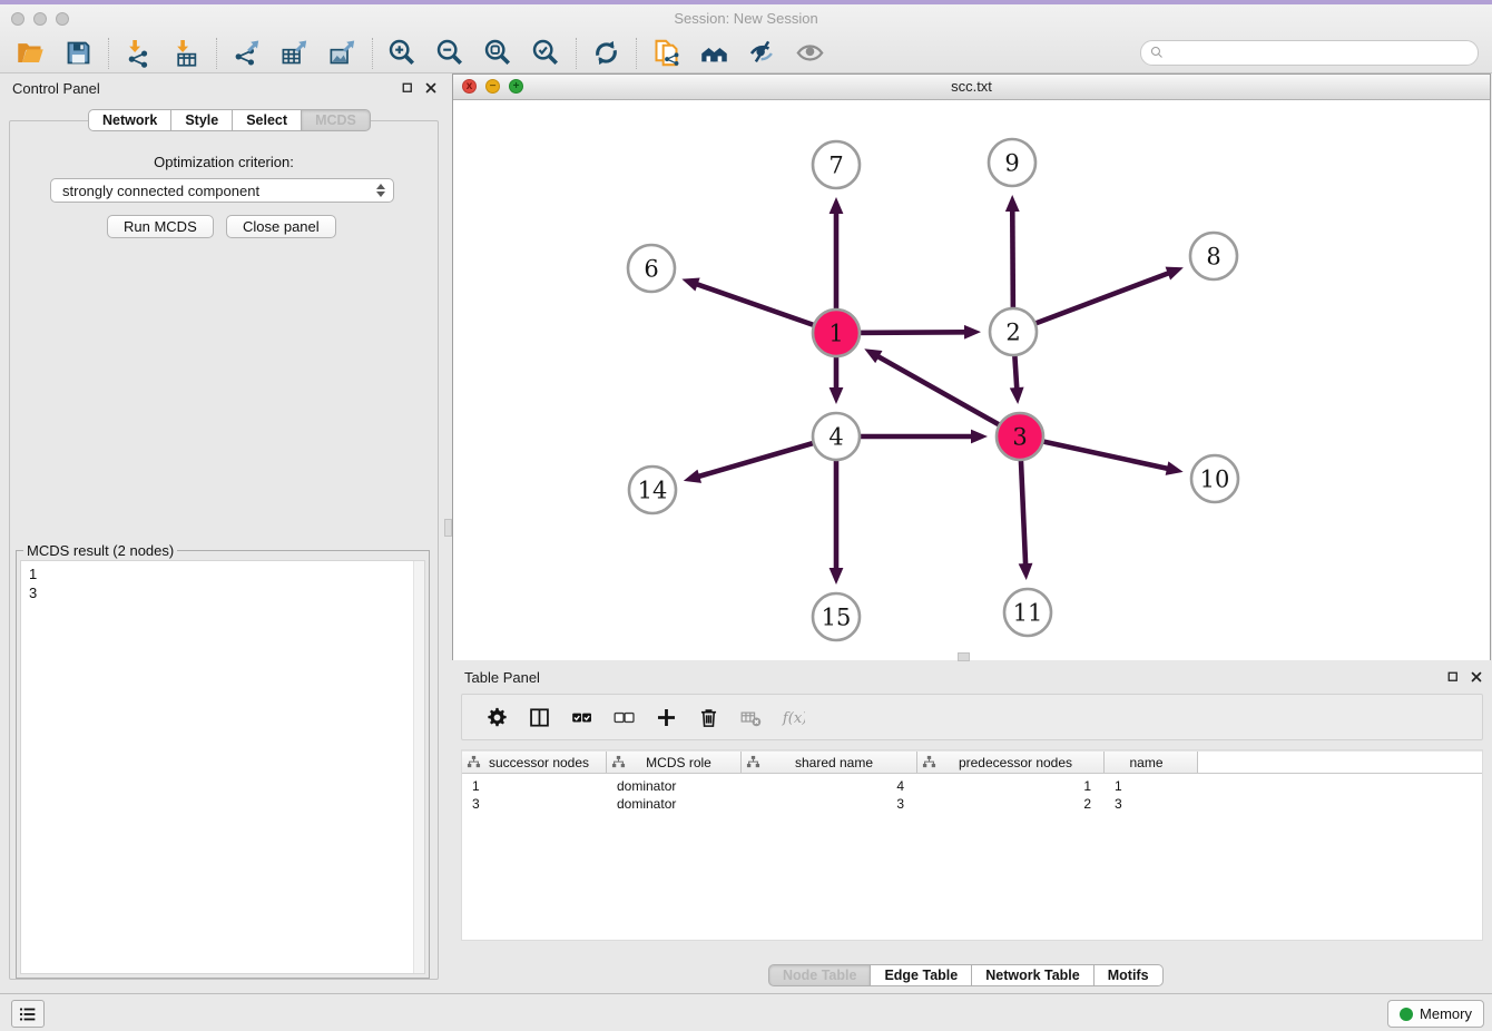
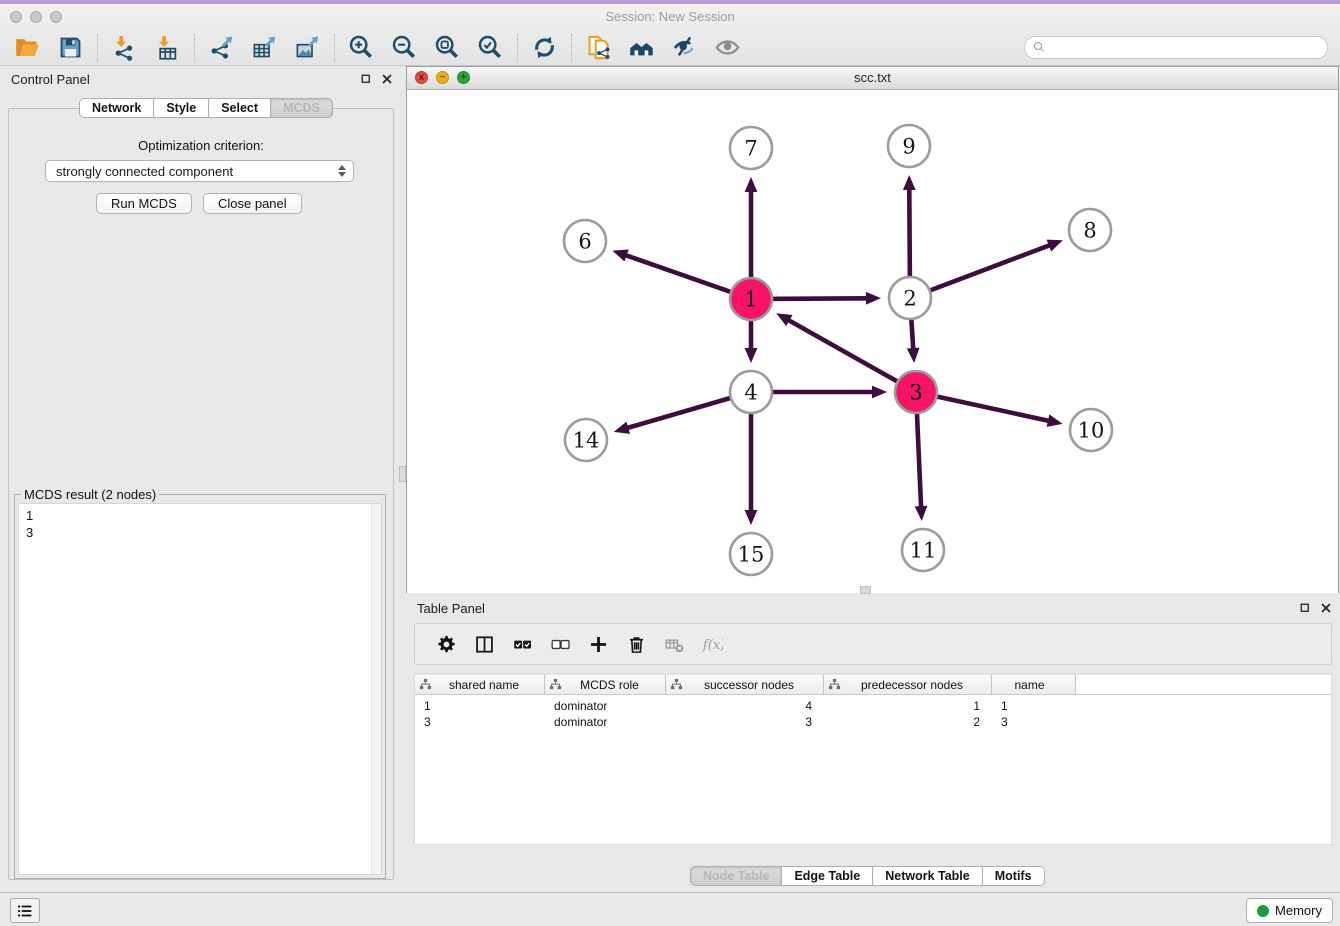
  Session: New Session
  Control Panel
  Network
  Style
  Select
  MCDS
  Optimization criterion:
  strongly connected component
  Run MCDS
  Close panel
  MCDS result (2 nodes)
  1
  3
  x
  −
  +
  scc.txt
  7
  9
  6
  8
  1
  2
  4
  3
  14
  10
  15
  11
  Table Panel
  f(x)
- successor nodes
+ shared name
  MCDS role
- shared name
+ successor nodes
  predecessor nodes
  name
  1
  dominator
  4
  1
  1
  3
  dominator
  3
  2
  3
  Node Table
  Edge Table
  Network Table
  Motifs
  Memory
